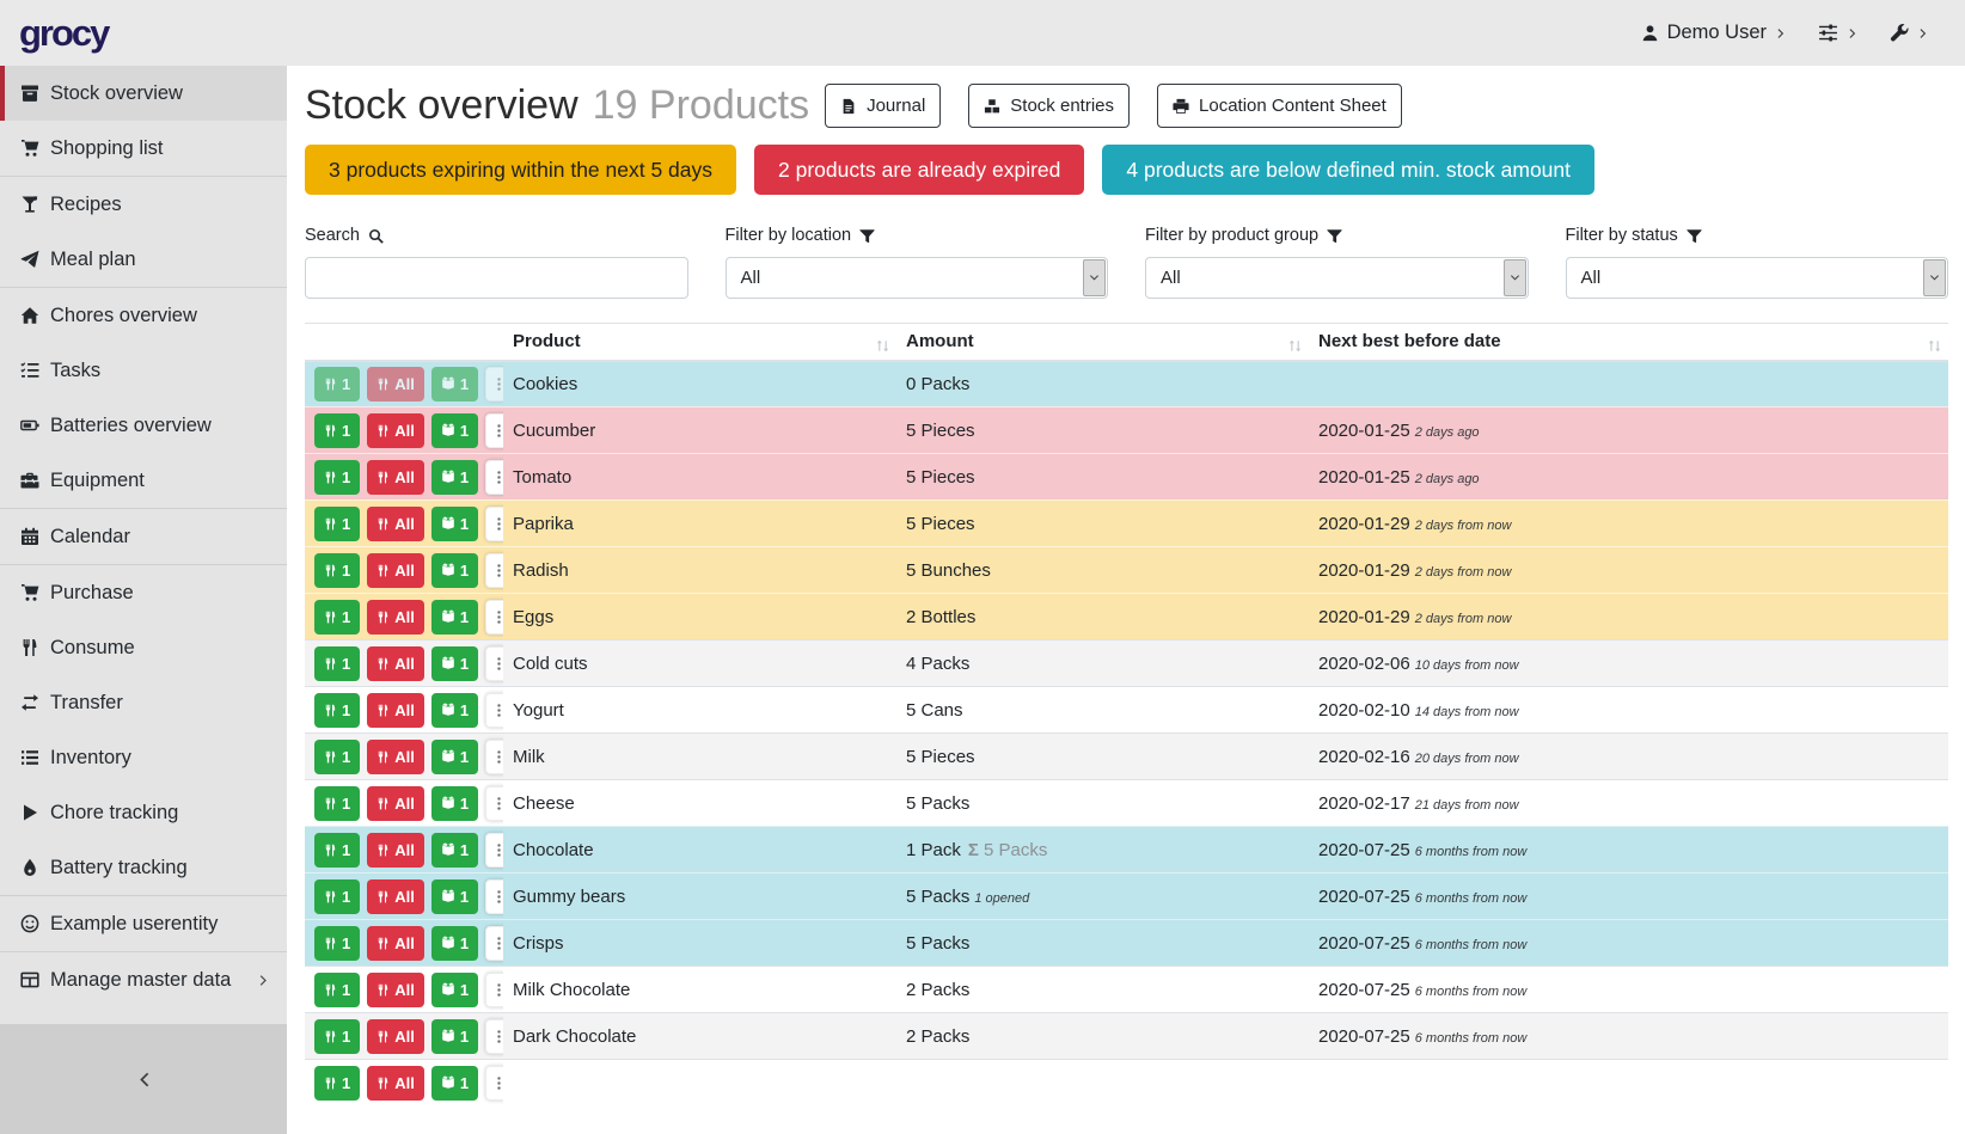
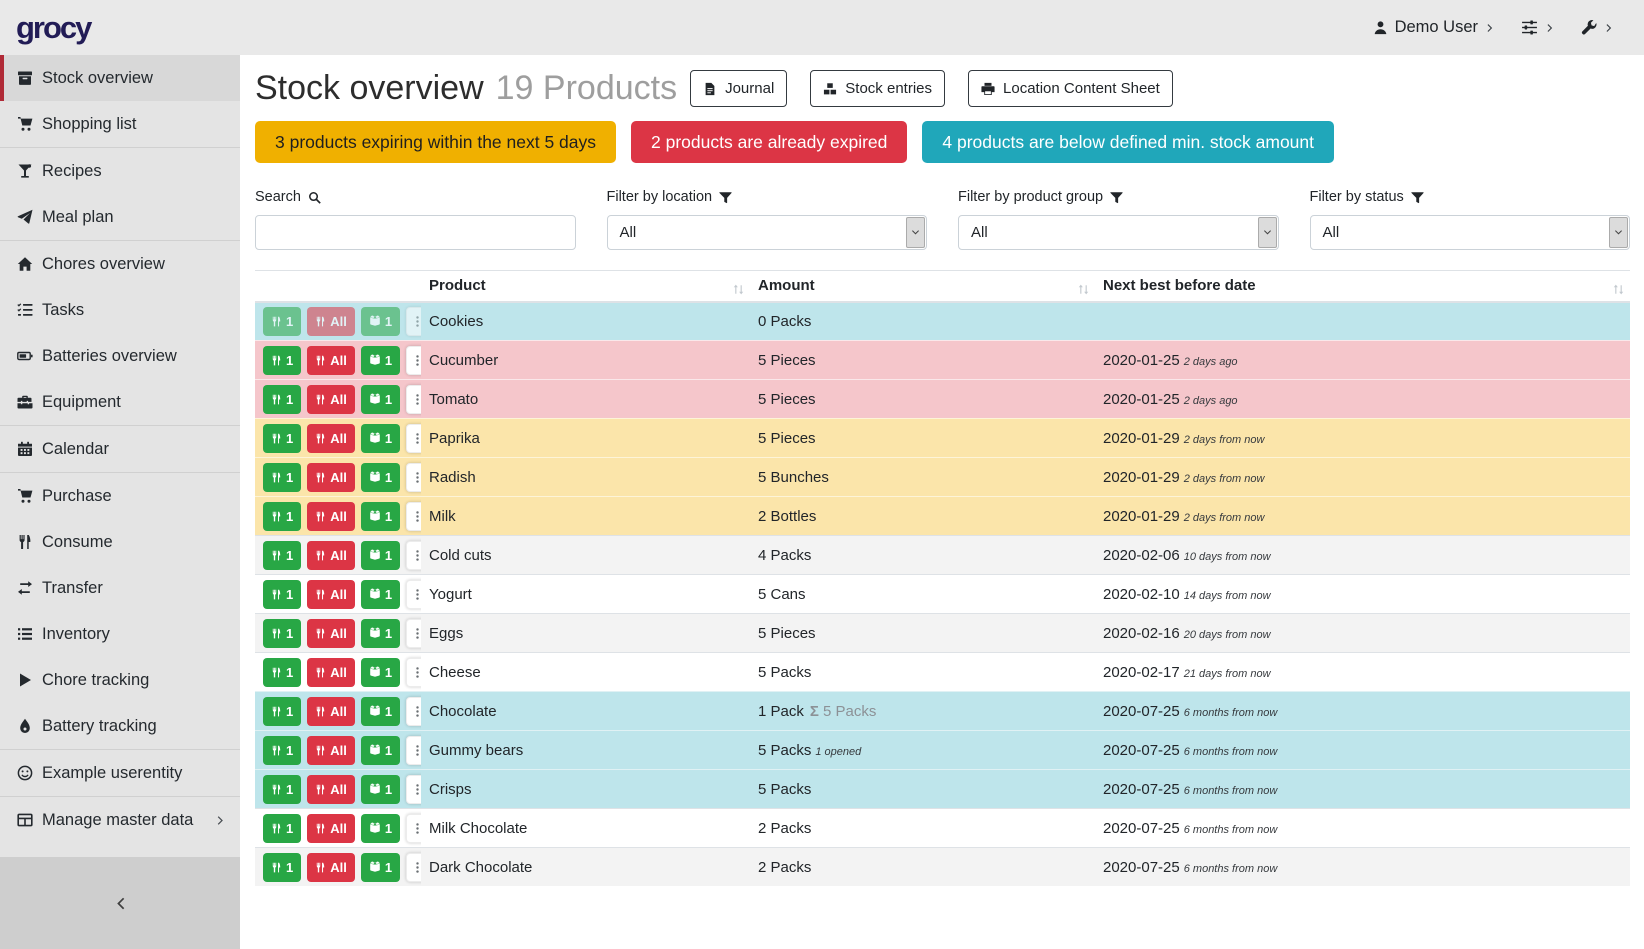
  grocy
  Demo User
  Stock overview
  Shopping list
  Recipes
  Meal plan
  Chores overview
  Tasks
  Batteries overview
  Equipment
  Calendar
  Purchase
  Consume
  Transfer
  Inventory
  Chore tracking
  Battery tracking
  Example userentity
  Manage master data
  Stock overview 19 Products
  Journal
  Stock entries
  Location Content Sheet
  3 products expiring within the next 5 days
  2 products are already expired
  4 products are below defined min. stock amount
  Search
  Filter by location
  All
  Filter by product group
  All
  Filter by status
  All
  	Product	Amount	Next best before date
  1 All 1	Cookies	0 Packs
  1 All 1	Cucumber	5 Pieces	2020-01-25 2 days ago
  1 All 1	Tomato	5 Pieces	2020-01-25 2 days ago
  1 All 1	Paprika	5 Pieces	2020-01-29 2 days from now
  1 All 1	Radish	5 Bunches	2020-01-29 2 days from now
- 1 All 1	Eggs	2 Bottles	2020-01-29 2 days from now
+ 1 All 1	Milk	2 Bottles	2020-01-29 2 days from now
  1 All 1	Cold cuts	4 Packs	2020-02-06 10 days from now
  1 All 1	Yogurt	5 Cans	2020-02-10 14 days from now
- 1 All 1	Milk	5 Pieces	2020-02-16 20 days from now
+ 1 All 1	Eggs	5 Pieces	2020-02-16 20 days from now
  1 All 1	Cheese	5 Packs	2020-02-17 21 days from now
  1 All 1	Chocolate	1 Pack Σ 5 Packs	2020-07-25 6 months from now
  1 All 1	Gummy bears	5 Packs 1 opened	2020-07-25 6 months from now
  1 All 1	Crisps	5 Packs	2020-07-25 6 months from now
  1 All 1	Milk Chocolate	2 Packs	2020-07-25 6 months from now
  1 All 1	Dark Chocolate	2 Packs	2020-07-25 6 months from now
- 1 All 1
